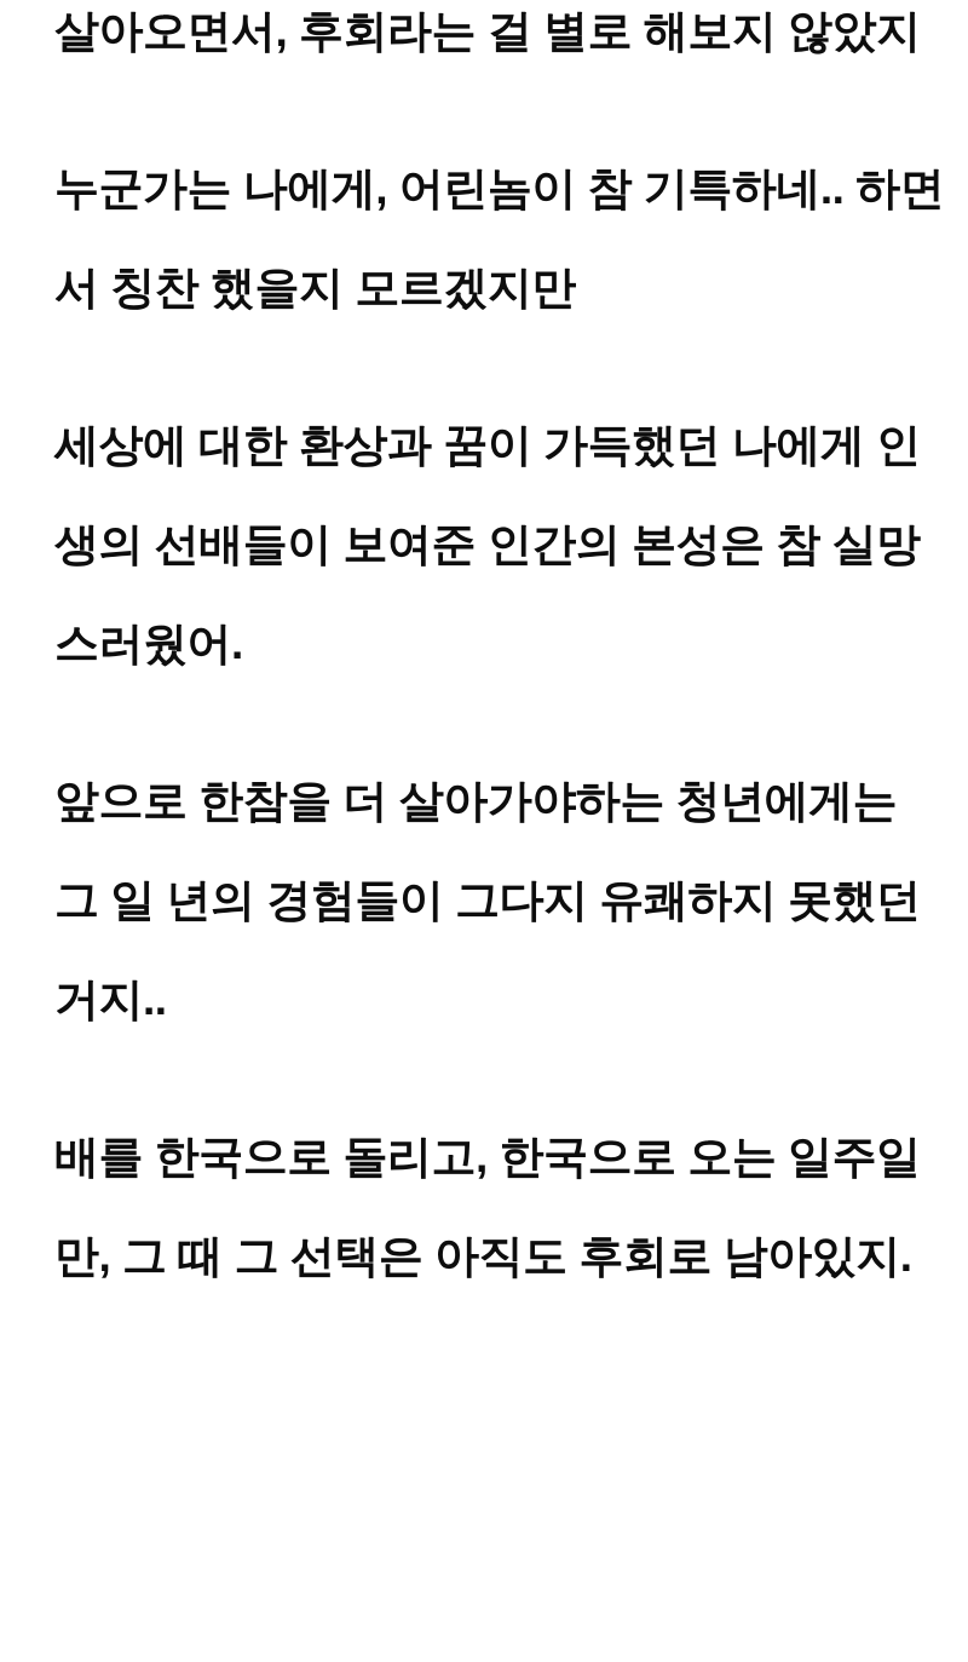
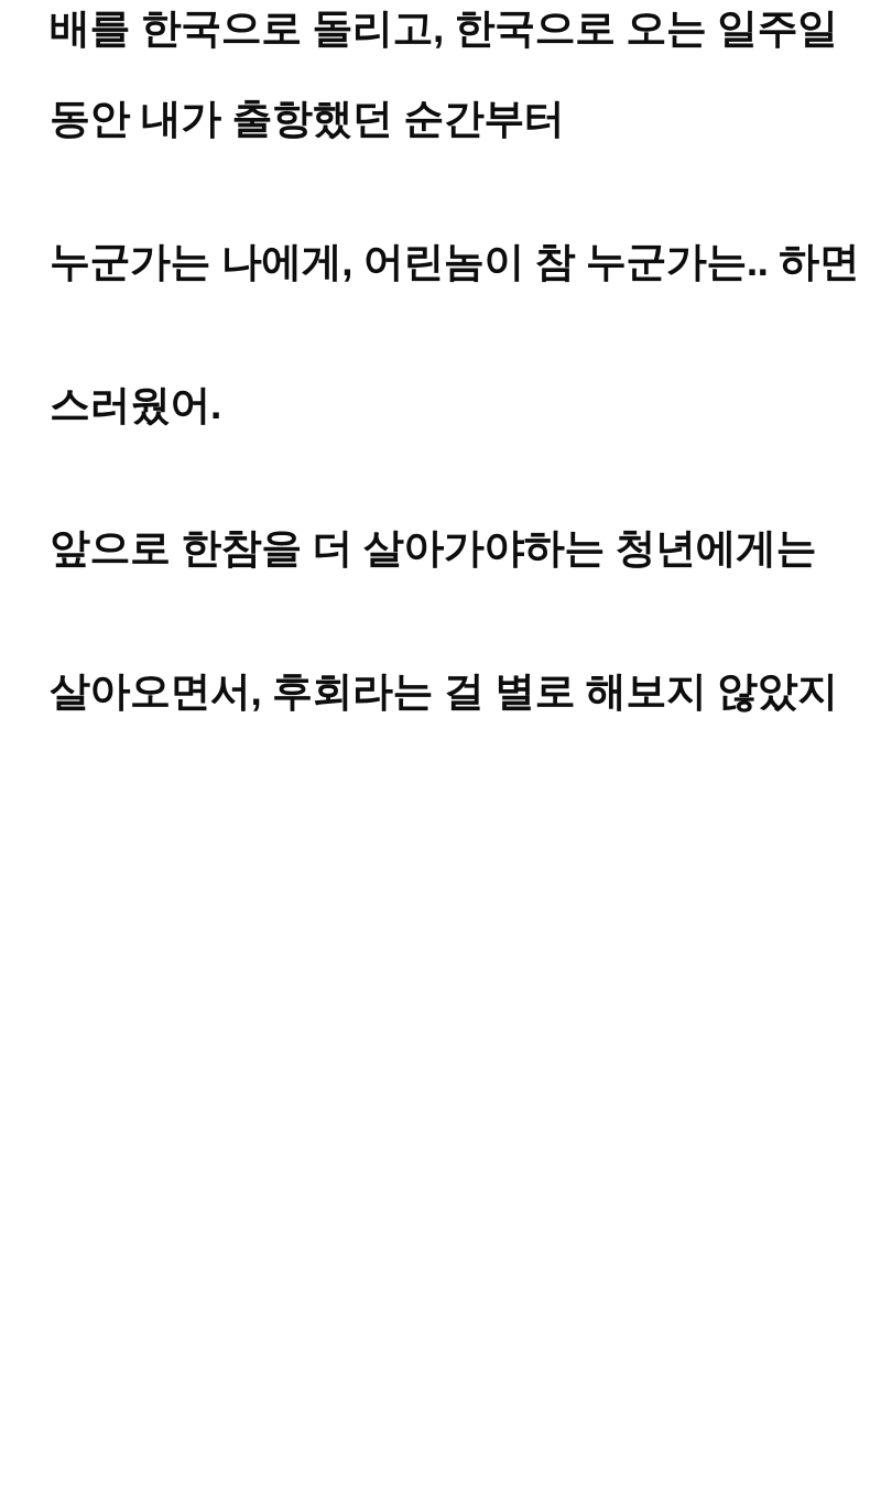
- 살아오면서, 후회라는 걸 별로 해보지 않았지
+ 배를 한국으로 돌리고, 한국으로 오는 일주일
+ 동안 내가 출항했던 순간부터
- 누군가는 나에게, 어린놈이 참 기특하네.. 하면
+ 누군가는 나에게, 어린놈이 참 누군가는.. 하면
- 서 칭찬 했을지 모르겠지만
- 세상에 대한 환상과 꿈이 가득했던 나에게 인
- 생의 선배들이 보여준 인간의 본성은 참 실망
  스러웠어.
  앞으로 한참을 더 살아가야하는 청년에게는
- 그 일 년의 경험들이 그다지 유쾌하지 못했던
- 거지..
- 배를 한국으로 돌리고, 한국으로 오는 일주일
+ 살아오면서, 후회라는 걸 별로 해보지 않았지
- 만, 그 때 그 선택은 아직도 후회로 남아있지.
